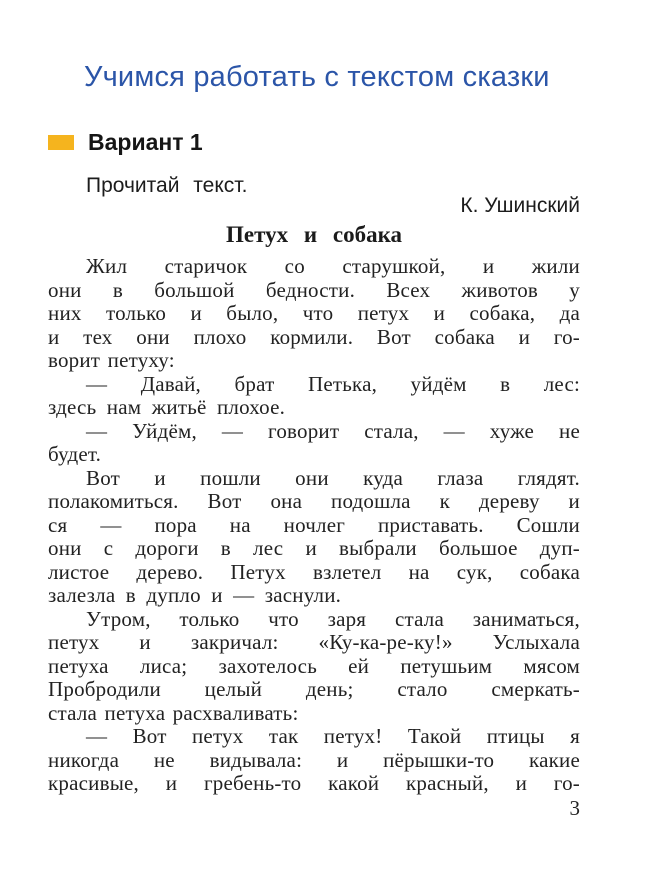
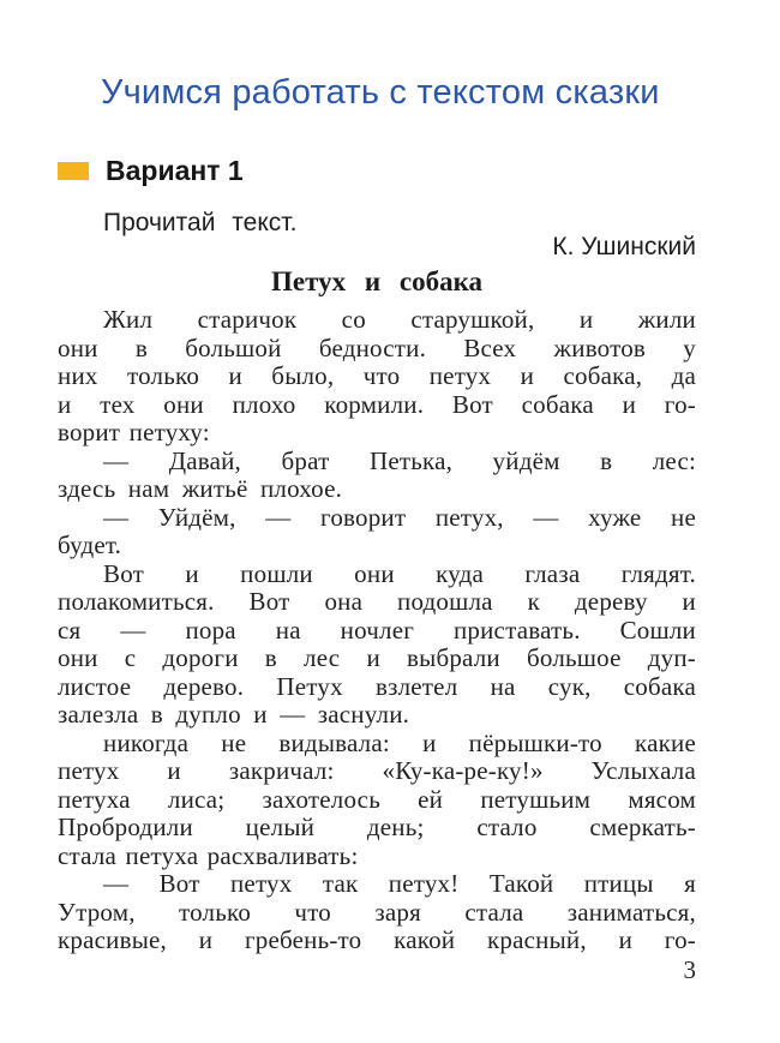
  Учимся работать с текстом сказки
  Вариант 1
  Прочитай текст.
  К. Ушинский
  Петух и собака
  Жил старичок со старушкой, и жили
  они в большой бедности. Всех животов у
  них только и было, что петух и собака, да
  и тех они плохо кормили. Вот собака и го-
  ворит петуху:
  — Давай, брат Петька, уйдём в лес:
  здесь нам житьё плохое.
- — Уйдём, — говорит стала, — хуже не
+ — Уйдём, — говорит петух, — хуже не
  будет.
  Вот и пошли они куда глаза глядят.
  полакомиться. Вот она подошла к дереву и
  ся — пора на ночлег приставать. Сошли
  они с дороги в лес и выбрали большое дуп-
  листое дерево. Петух взлетел на сук, собака
  залезла в дупло и — заснули.
- Утром, только что заря стала заниматься,
+ никогда не видывала: и пёрышки-то какие
  петух и закричал: «Ку-ка-ре-ку!» Услыхала
  петуха лиса; захотелось ей петушьим мясом
  Пробродили целый день; стало смеркать-
  стала петуха расхваливать:
  — Вот петух так петух! Такой птицы я
- никогда не видывала: и пёрышки-то какие
+ Утром, только что заря стала заниматься,
  красивые, и гребень-то какой красный, и го-
  3
